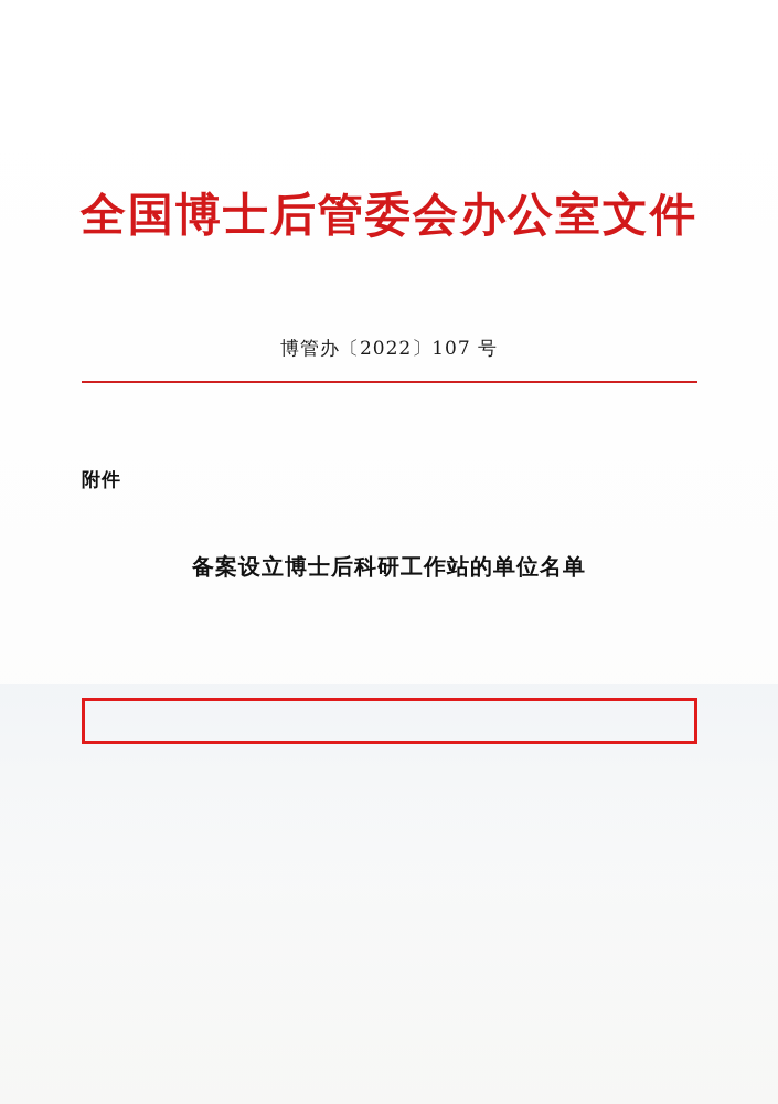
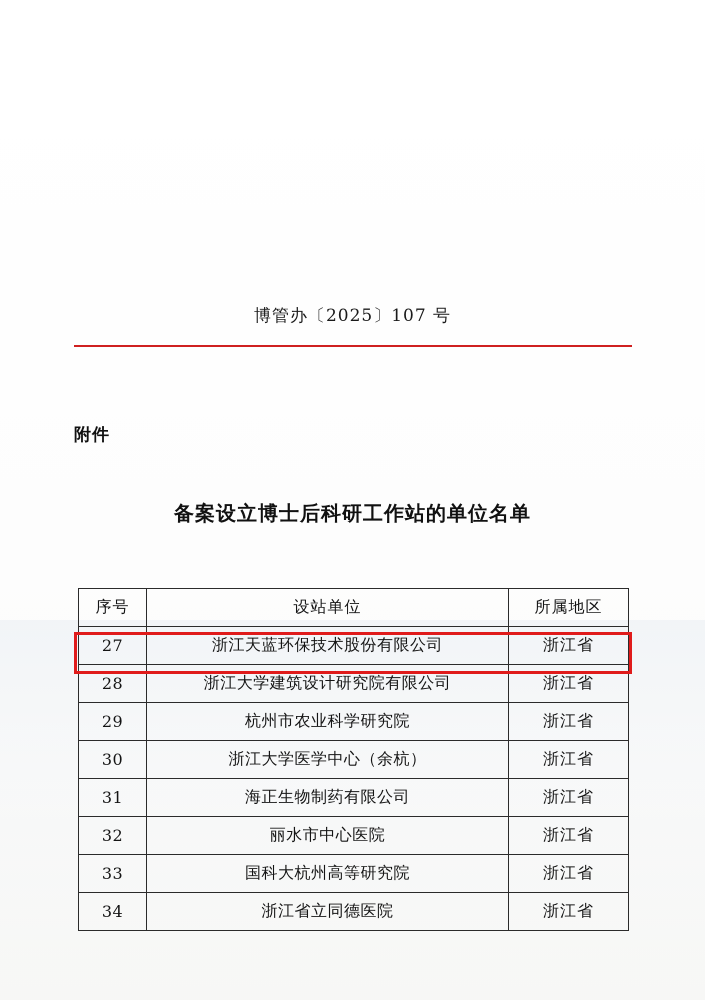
- 全国博士后管委会办公室文件
- 博管办〔2022〕107 号
+ 博管办〔2025〕107 号
  附件
  备案设立博士后科研工作站的单位名单
+ 序号	设站单位	所属地区
+ 27	浙江天蓝环保技术股份有限公司	浙江省
+ 28	浙江大学建筑设计研究院有限公司	浙江省
+ 29	杭州市农业科学研究院	浙江省
+ 30	浙江大学医学中心（余杭）	浙江省
+ 31	海正生物制药有限公司	浙江省
+ 32	丽水市中心医院	浙江省
+ 33	国科大杭州高等研究院	浙江省
+ 34	浙江省立同德医院	浙江省
